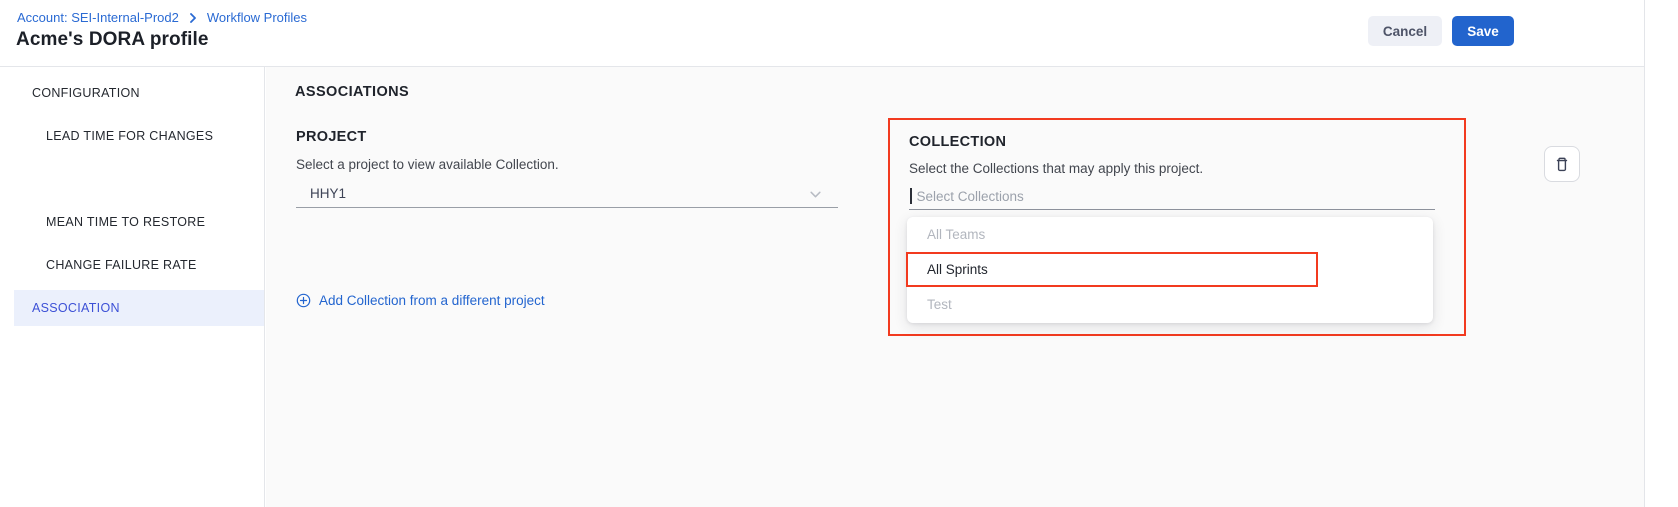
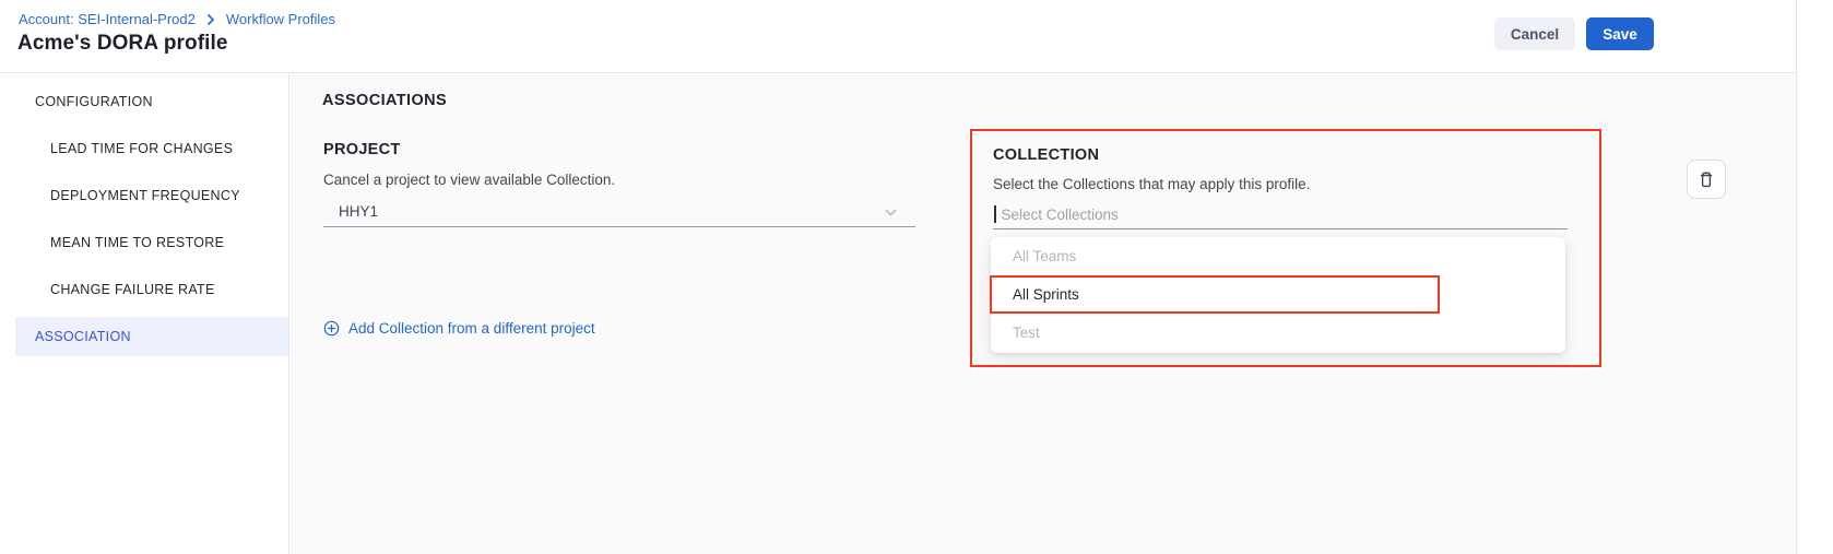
  Account: SEI-Internal-Prod2
  Workflow Profiles
  Acme's DORA profile
  Cancel
  Save
  CONFIGURATION
  LEAD TIME FOR CHANGES
+ DEPLOYMENT FREQUENCY
  MEAN TIME TO RESTORE
  CHANGE FAILURE RATE
  ASSOCIATION
  ASSOCIATIONS
  PROJECT
- Select a project to view available Collection.
+ Cancel a project to view available Collection.
  HHY1
  Add Collection from a different project
  COLLECTION
- Select the Collections that may apply this project.
+ Select the Collections that may apply this profile.
  Select Collections
  All Teams
  All Sprints
  Test
